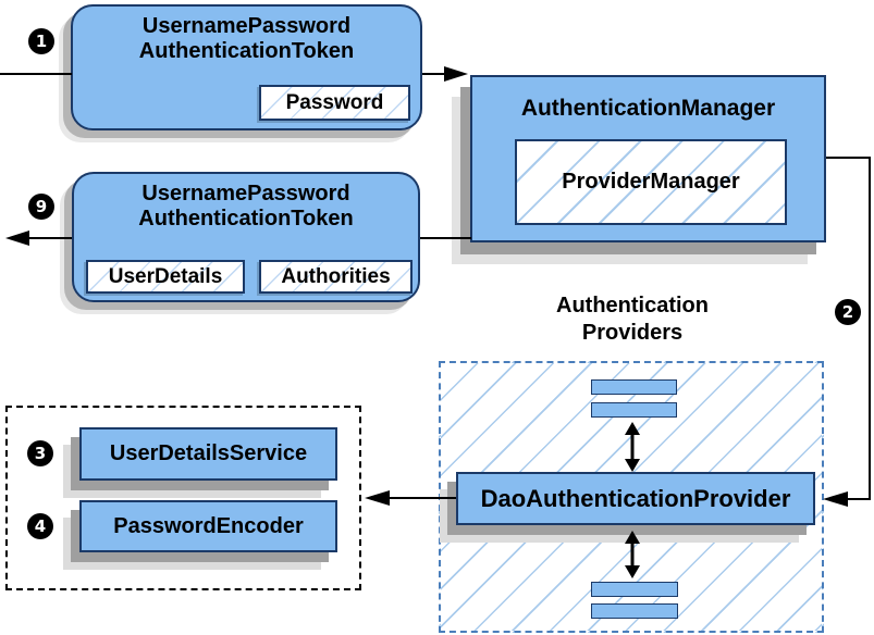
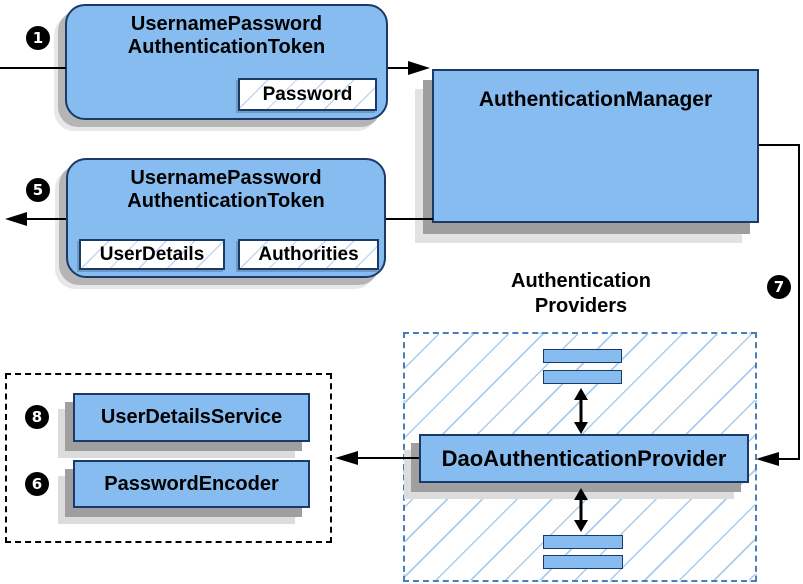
  1
- 2
+ 7
- 3
+ 8
- 4
+ 6
- 9
+ 5
  UsernamePassword
  AuthenticationToken
  Password
  AuthenticationManager
- ProviderManager
  UsernamePassword
  AuthenticationToken
  UserDetails
  Authorities
  Authentication
  Providers
  DaoAuthenticationProvider
  UserDetailsService
  PasswordEncoder
